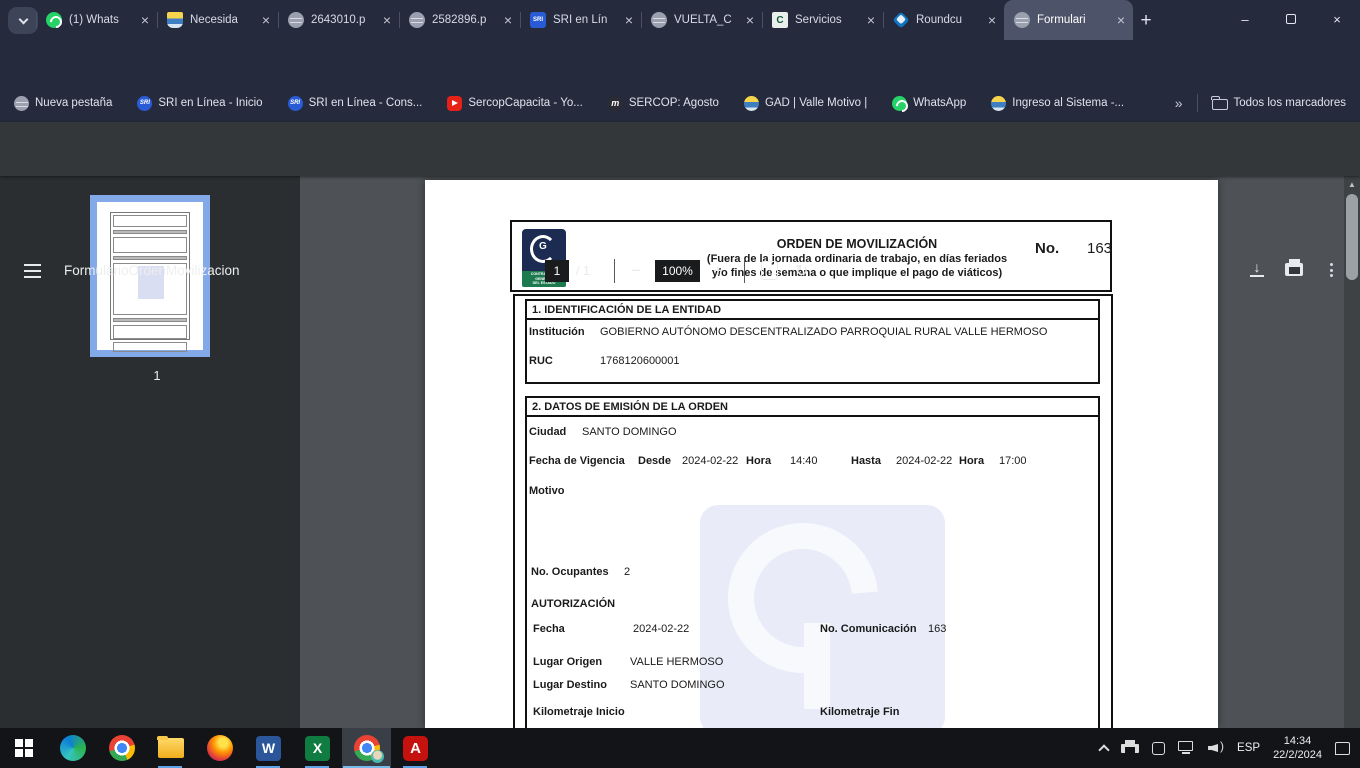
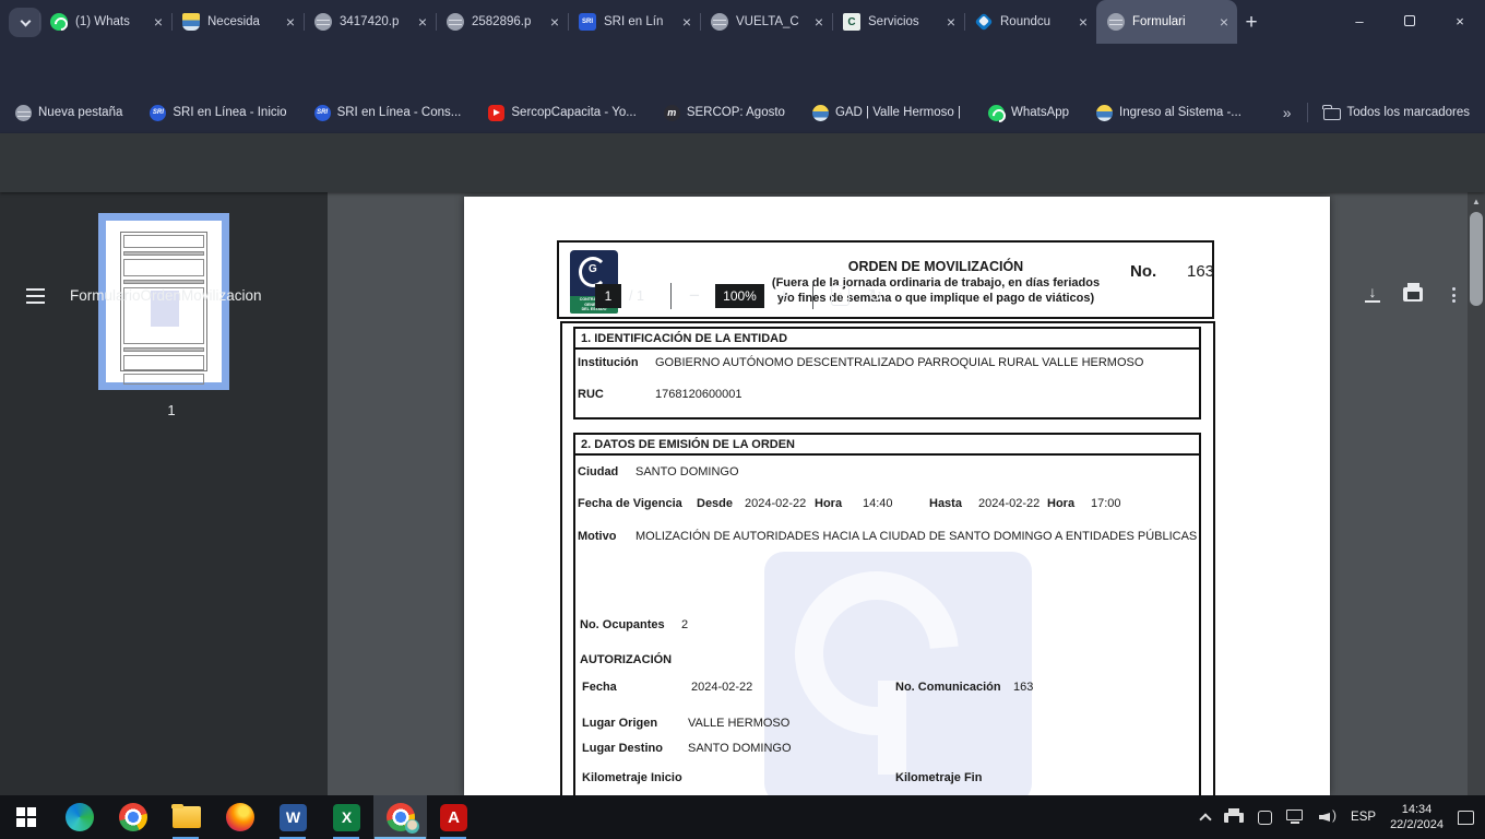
  (1) Whats
  ×
  Necesida
  ×
- 2643010.p
+ 3417420.p
  ×
  2582896.p
  ×
  SRI en Lín
  ×
  VUELTA_C
  ×
  Servicios
  ×
  Roundcu
  ×
  Formulari
  ×
  +
  –
  ×
  Nueva pestaña
  SRI en Línea - Inicio
  SRI en Línea - Cons...
  SercopCapacita - Yo...
  SERCOP: Agosto
- GAD | Valle Motivo |
+ GAD | Valle Hermoso |
  WhatsApp
  Ingreso al Sistema -...
  »
  Todos los marcadores
  FormularioOrdenMovilizacion
  1
  100%
  +
  ↕
  ↓
  1
  G
  ORDEN DE MOVILIZACIÓN
  (Fuera de la jornada ordinaria de trabajo, en días feriados
  y/o fines de semana o que implique el pago de viáticos)
  No.
  163
  1. IDENTIFICACIÓN DE LA ENTIDAD
  Institución
  GOBIERNO AUTÓNOMO DESCENTRALIZADO PARROQUIAL RURAL VALLE HERMOSO
  RUC
  1768120600001
  2. DATOS DE EMISIÓN DE LA ORDEN
  Ciudad
  SANTO DOMINGO
  Fecha de Vigencia
  Desde
  2024-02-22
  Hora
  14:40
  Hasta
  2024-02-22
  Hora
  17:00
  Motivo
+ MOLIZACIÓN DE AUTORIDADES HACIA LA CIUDAD DE SANTO DOMINGO A ENTIDADES PÚBLICAS
  No. Ocupantes
  2
  AUTORIZACIÓN
  Fecha
  2024-02-22
  No. Comunicación
  163
  Lugar Origen
  VALLE HERMOSO
  Lugar Destino
  SANTO DOMINGO
  Kilometraje Inicio
  Kilometraje Fin
  ▲
  W
  X
  A
  )
  ESP
  14:34
  22/2/2024
